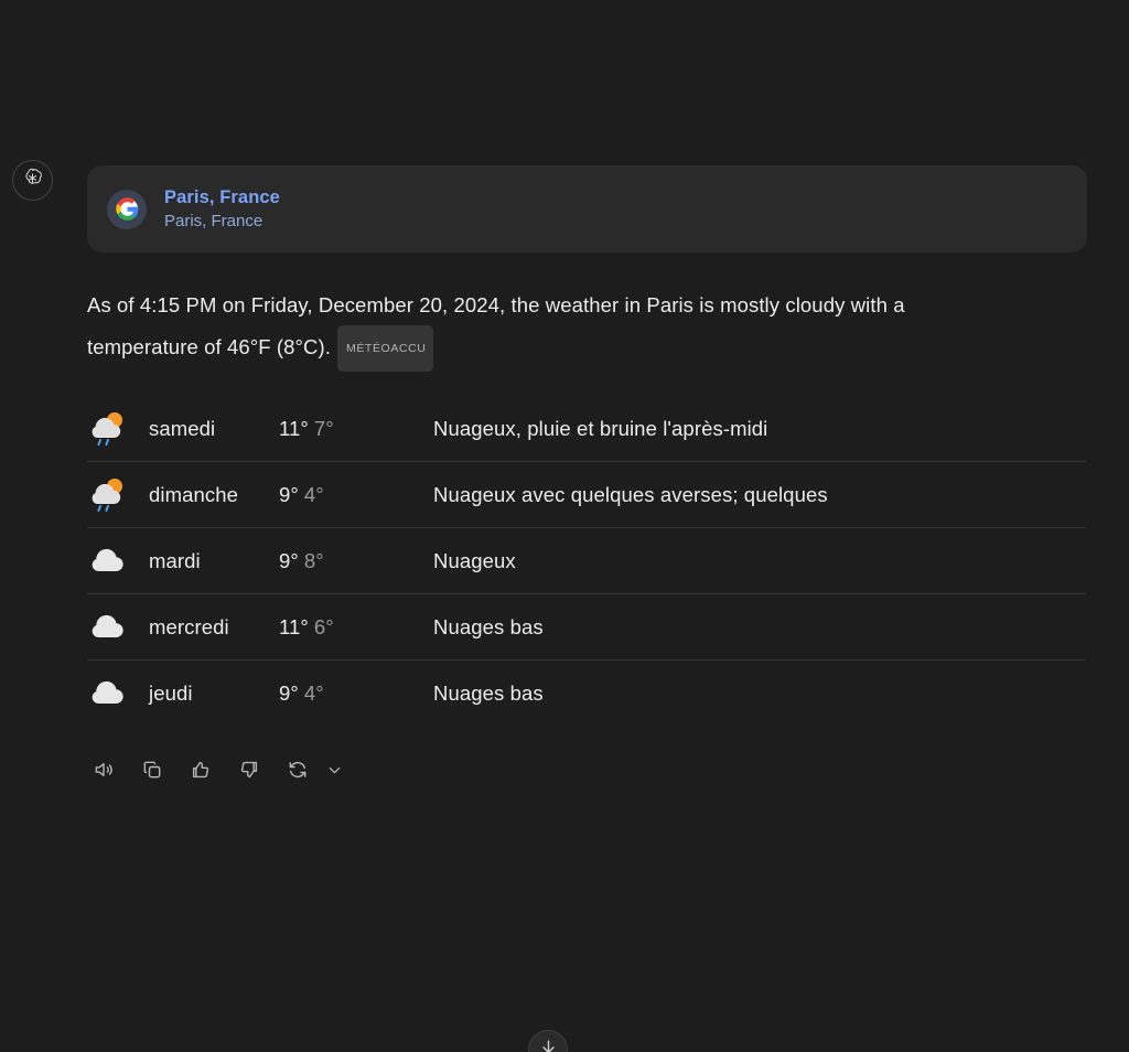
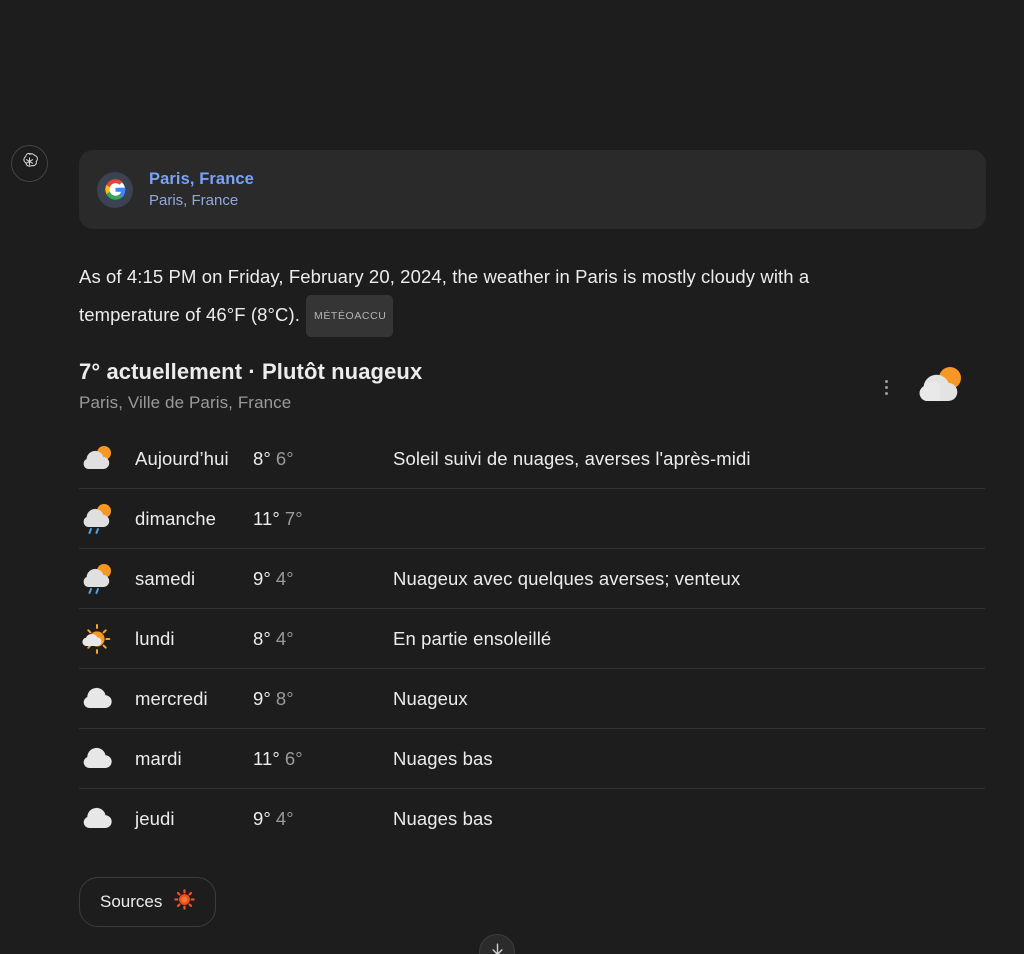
  Paris, France
  Paris, France
- As of 4:15 PM on Friday, December 20, 2024, the weather in Paris is mostly cloudy with a temperature of 46°F (8°C). MÉTÉOACCU
+ As of 4:15 PM on Friday, February 20, 2024, the weather in Paris is mostly cloudy with a temperature of 46°F (8°C). MÉTÉOACCU
+ 7° actuellement · Plutôt nuageux
+ Paris, Ville de Paris, France
+ Aujourd’hui
+ 8° 6°
+ Soleil suivi de nuages, averses l'après-midi
- samedi
+ dimanche
  11° 7°
- Nuageux, pluie et bruine l'après-midi
- dimanche
+ samedi
  9° 4°
- Nuageux avec quelques averses; quelques
+ Nuageux avec quelques averses; venteux
+ lundi
+ 8° 4°
+ En partie ensoleillé
- mardi
+ mercredi
  9° 8°
  Nuageux
- mercredi
+ mardi
  11° 6°
  Nuages bas
  jeudi
  9° 4°
  Nuages bas
+ Sources
